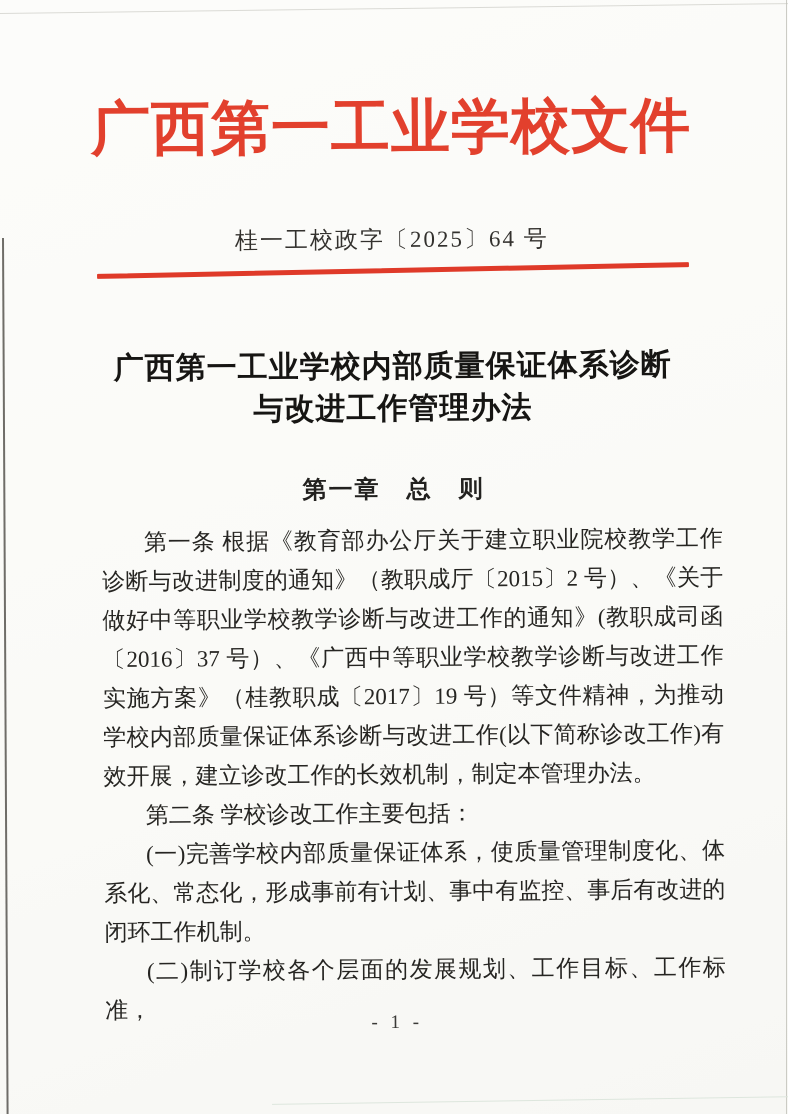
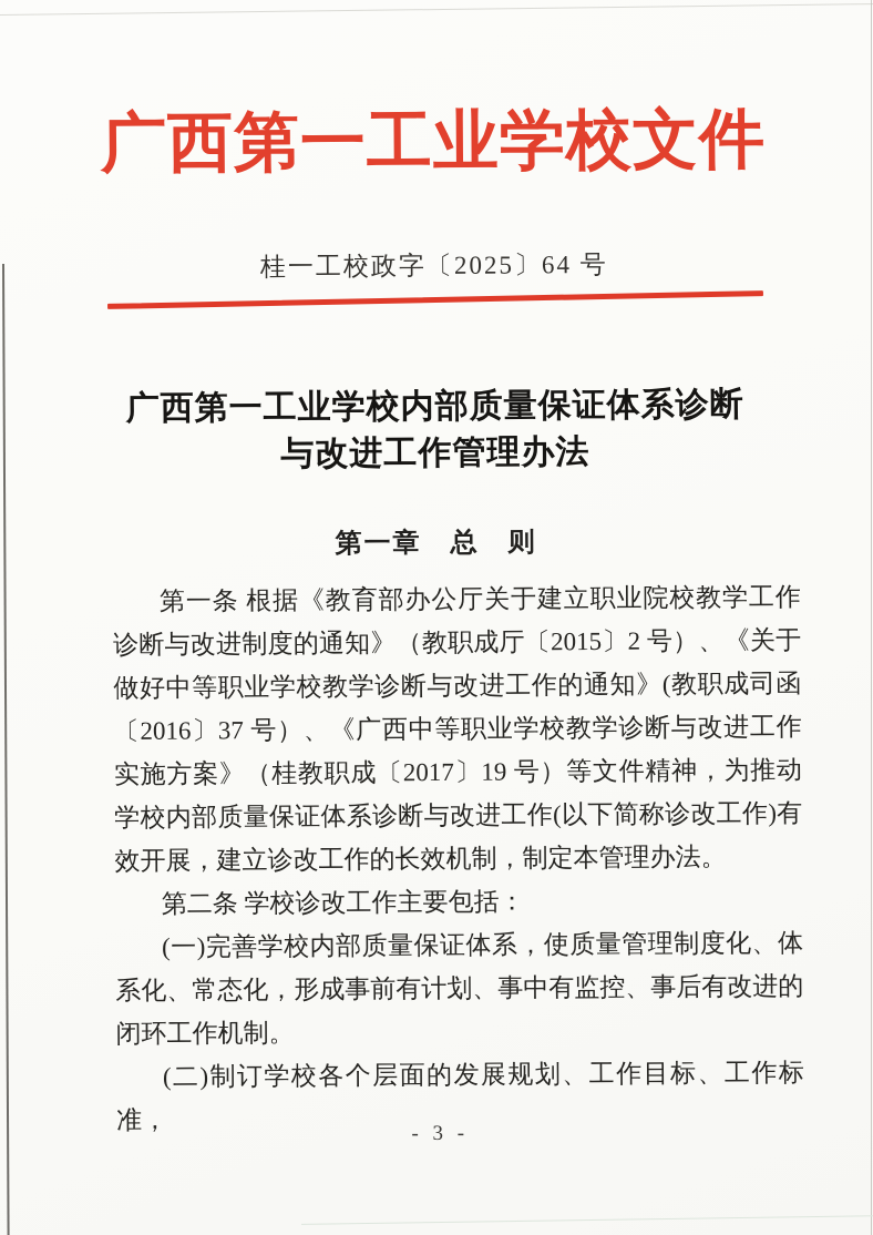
  广西第一工业学校文件
  桂一工校政字〔2025〕64 号
  广西第一工业学校内部质量保证体系诊断
  与改进工作管理办法
  第一章 总 则
  第一条 根据《教育部办公厅关于建立职业院校教学工作诊断与改进制度的通知》（教职成厅〔2015〕2 号）、《关于做好中等职业学校教学诊断与改进工作的通知》(教职成司函〔2016〕37 号）、《广西中等职业学校教学诊断与改进工作实施方案》（桂教职成〔2017〕19 号）等文件精神，为推动学校内部质量保证体系诊断与改进工作(以下简称诊改工作)有效开展，建立诊改工作的长效机制，制定本管理办法。
  第二条 学校诊改工作主要包括：
  (一)完善学校内部质量保证体系，使质量管理制度化、体系化、常态化，形成事前有计划、事中有监控、事后有改进的闭环工作机制。
  (二)制订学校各个层面的发展规划、工作目标、工作标准，
- - 1 -
+ - 3 -
